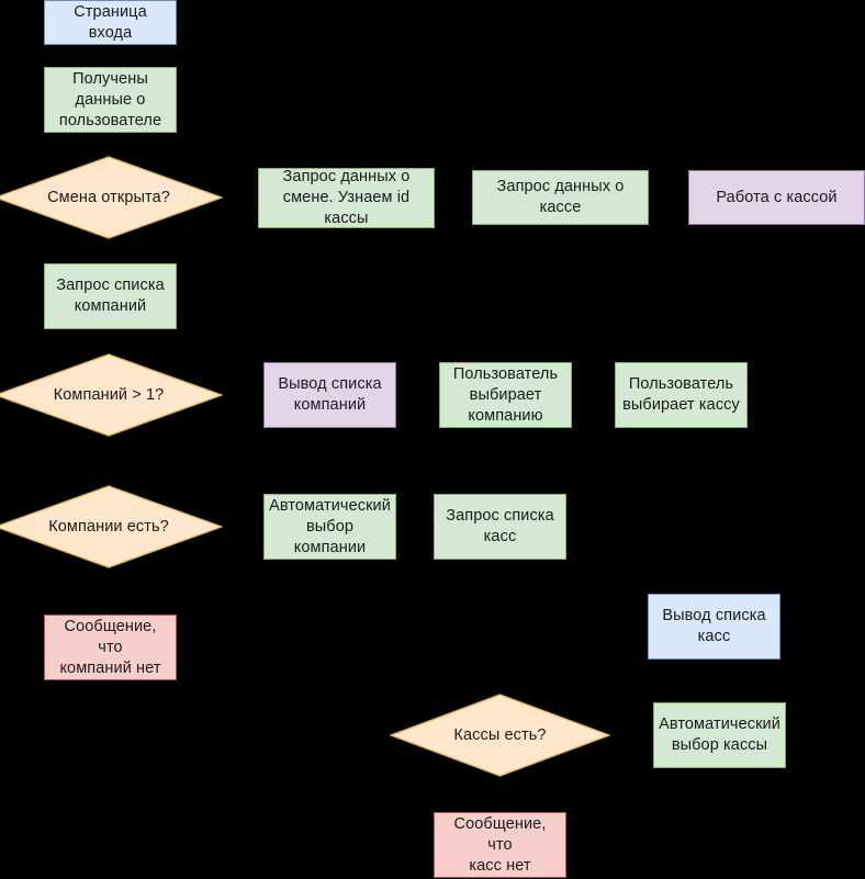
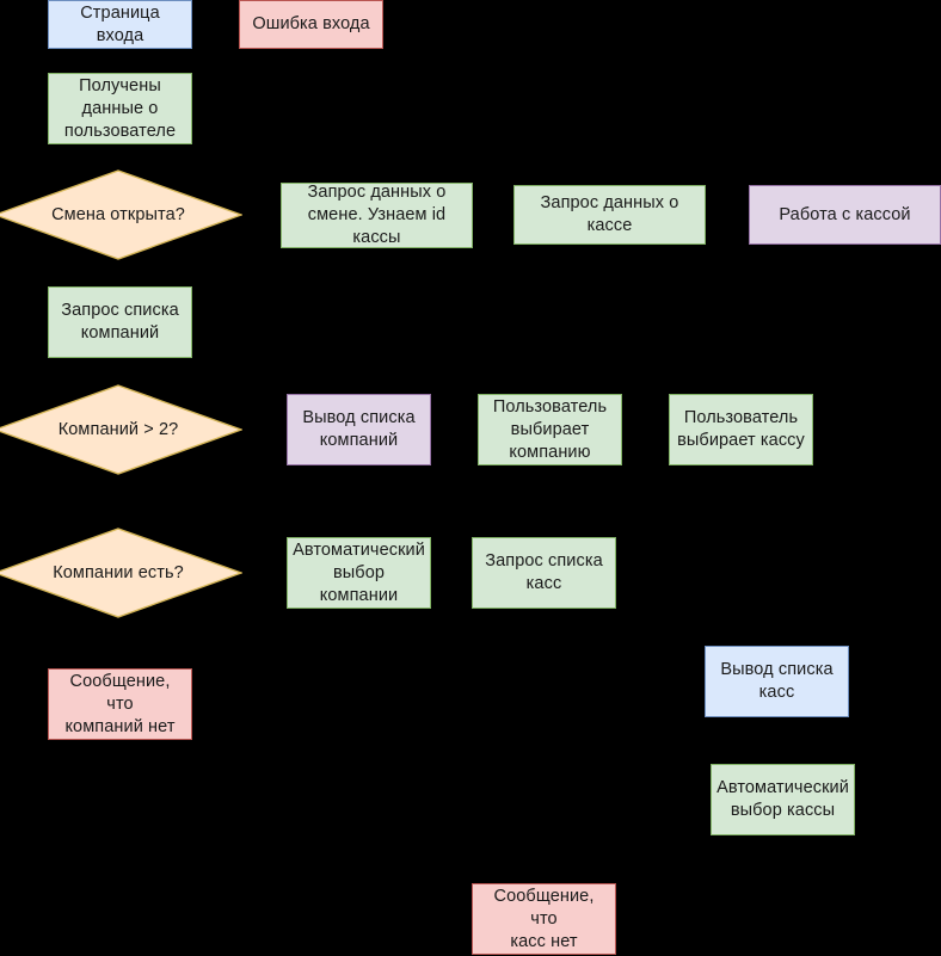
  Страница входа
+ Ошибка входа
  Получены
  данные о
  пользователе
  Смена открыта?
  Запрос данных о
  смене. Узнаем id
  кассы
  Запрос данных о
  кассе
  Работа с кассой
  Запрос списка
  компаний
- Компаний > 1?
+ Компаний > 2?
  Вывод списка
  компаний
  Пользователь
  выбирает
  компанию
  Пользователь
  выбирает кассу
  Компании есть?
  Автоматический
  выбор компании
  Запрос списка
  касс
  Сообщение, что
  компаний нет
  Вывод списка
  касс
- Кассы есть?
  Автоматический
  выбор кассы
  Сообщение, что
  касс нет
